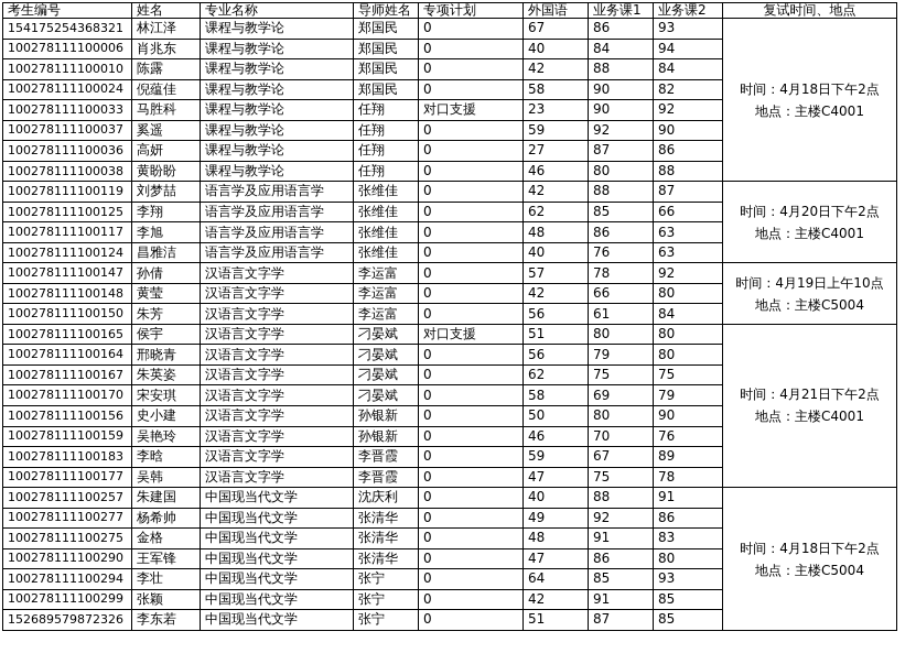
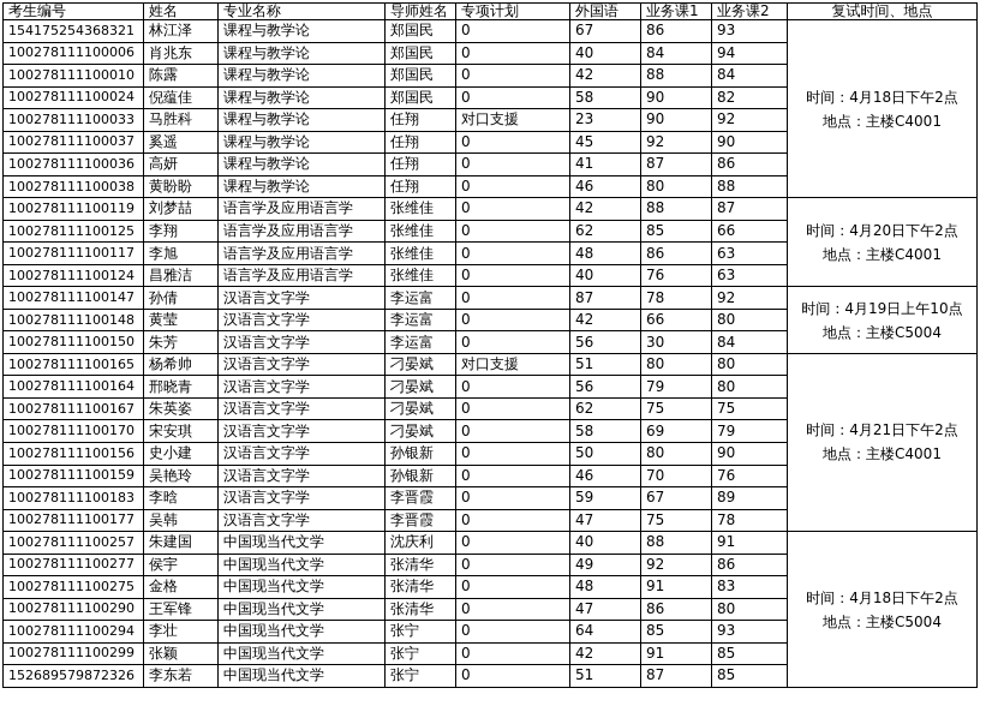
  考生编号	姓名	专业名称	导师姓名	专项计划	外国语	业务课1	业务课2	复试时间、地点
  154175254368321	林江泽	课程与教学论	郑国民	0	67	86	93	时间：4月18日下午2点地点：主楼C4001
  100278111100006	肖兆东	课程与教学论	郑国民	0	40	84	94
  100278111100010	陈露	课程与教学论	郑国民	0	42	88	84
  100278111100024	倪蕴佳	课程与教学论	郑国民	0	58	90	82
  100278111100033	马胜科	课程与教学论	任翔	对口支援	23	90	92
- 100278111100037	奚遥	课程与教学论	任翔	0	59	92	90
+ 100278111100037	奚遥	课程与教学论	任翔	0	45	92	90
- 100278111100036	高妍	课程与教学论	任翔	0	27	87	86
+ 100278111100036	高妍	课程与教学论	任翔	0	41	87	86
  100278111100038	黄盼盼	课程与教学论	任翔	0	46	80	88
  100278111100119	刘梦喆	语言学及应用语言学	张维佳	0	42	88	87	时间：4月20日下午2点地点：主楼C4001
  100278111100125	李翔	语言学及应用语言学	张维佳	0	62	85	66
  100278111100117	李旭	语言学及应用语言学	张维佳	0	48	86	63
  100278111100124	昌雅洁	语言学及应用语言学	张维佳	0	40	76	63
- 100278111100147	孙倩	汉语言文字学	李运富	0	57	78	92	时间：4月19日上午10点地点：主楼C5004
+ 100278111100147	孙倩	汉语言文字学	李运富	0	87	78	92	时间：4月19日上午10点地点：主楼C5004
  100278111100148	黄莹	汉语言文字学	李运富	0	42	66	80
- 100278111100150	朱芳	汉语言文字学	李运富	0	56	61	84
+ 100278111100150	朱芳	汉语言文字学	李运富	0	56	30	84
- 100278111100165	侯宇	汉语言文字学	刁晏斌	对口支援	51	80	80	时间：4月21日下午2点地点：主楼C4001
+ 100278111100165	杨希帅	汉语言文字学	刁晏斌	对口支援	51	80	80	时间：4月21日下午2点地点：主楼C4001
  100278111100164	邢晓青	汉语言文字学	刁晏斌	0	56	79	80
  100278111100167	朱英姿	汉语言文字学	刁晏斌	0	62	75	75
  100278111100170	宋安琪	汉语言文字学	刁晏斌	0	58	69	79
  100278111100156	史小建	汉语言文字学	孙银新	0	50	80	90
  100278111100159	吴艳玲	汉语言文字学	孙银新	0	46	70	76
  100278111100183	李晗	汉语言文字学	李晋霞	0	59	67	89
  100278111100177	吴韩	汉语言文字学	李晋霞	0	47	75	78
  100278111100257	朱建国	中国现当代文学	沈庆利	0	40	88	91	时间：4月18日下午2点地点：主楼C5004
- 100278111100277	杨希帅	中国现当代文学	张清华	0	49	92	86
+ 100278111100277	侯宇	中国现当代文学	张清华	0	49	92	86
  100278111100275	金格	中国现当代文学	张清华	0	48	91	83
  100278111100290	王军锋	中国现当代文学	张清华	0	47	86	80
  100278111100294	李壮	中国现当代文学	张宁	0	64	85	93
  100278111100299	张颖	中国现当代文学	张宁	0	42	91	85
  152689579872326	李东若	中国现当代文学	张宁	0	51	87	85
